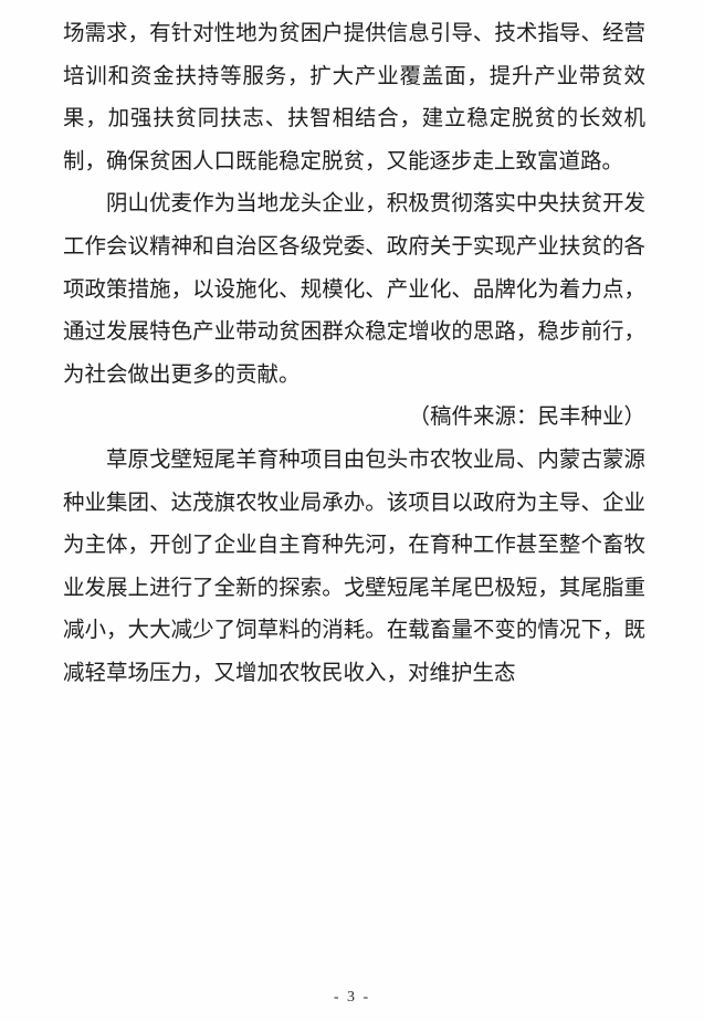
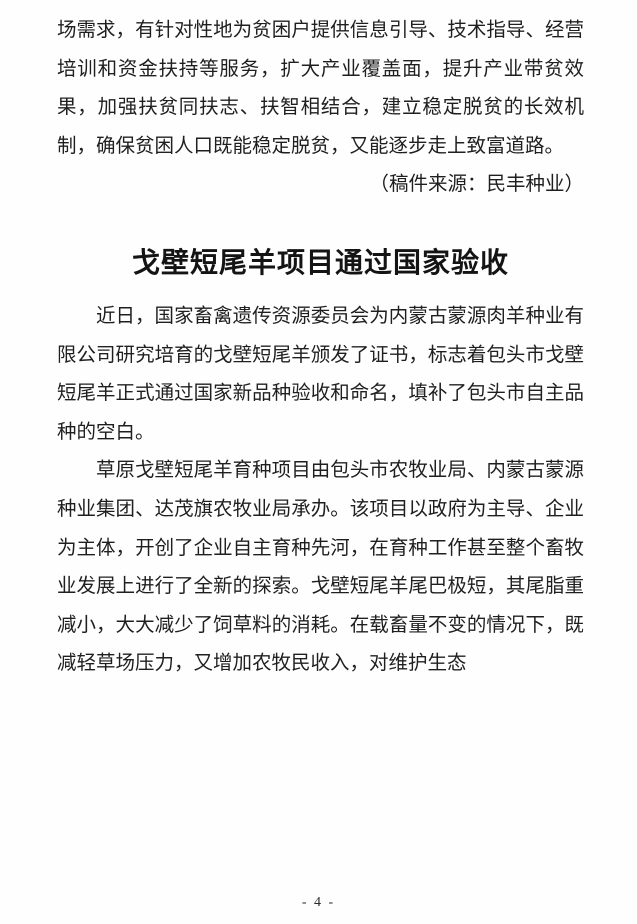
  场需求，有针对性地为贫困户提供信息引导、技术指导、经营培训和资金扶持等服务，扩大产业覆盖面，提升产业带贫效果，加强扶贫同扶志、扶智相结合，建立稳定脱贫的长效机制，确保贫困人口既能稳定脱贫，又能逐步走上致富道路。
- 阴山优麦作为当地龙头企业，积极贯彻落实中央扶贫开发工作会议精神和自治区各级党委、政府关于实现产业扶贫的各项政策措施，以设施化、规模化、产业化、品牌化为着力点，通过发展特色产业带动贫困群众稳定增收的思路，稳步前行，为社会做出更多的贡献。
  （稿件来源：民丰种业）
+ 戈壁短尾羊项目通过国家验收
+ 近日，国家畜禽遗传资源委员会为内蒙古蒙源肉羊种业有限公司研究培育的戈壁短尾羊颁发了证书，标志着包头市戈壁短尾羊正式通过国家新品种验收和命名，填补了包头市自主品种的空白。
  草原戈壁短尾羊育种项目由包头市农牧业局、内蒙古蒙源种业集团、达茂旗农牧业局承办。该项目以政府为主导、企业为主体，开创了企业自主育种先河，在育种工作甚至整个畜牧业发展上进行了全新的探索。戈壁短尾羊尾巴极短，其尾脂重减小，大大减少了饲草料的消耗。在载畜量不变的情况下，既减轻草场压力，又增加农牧民收入，对维护生态
- - 3 -
+ - 4 -
